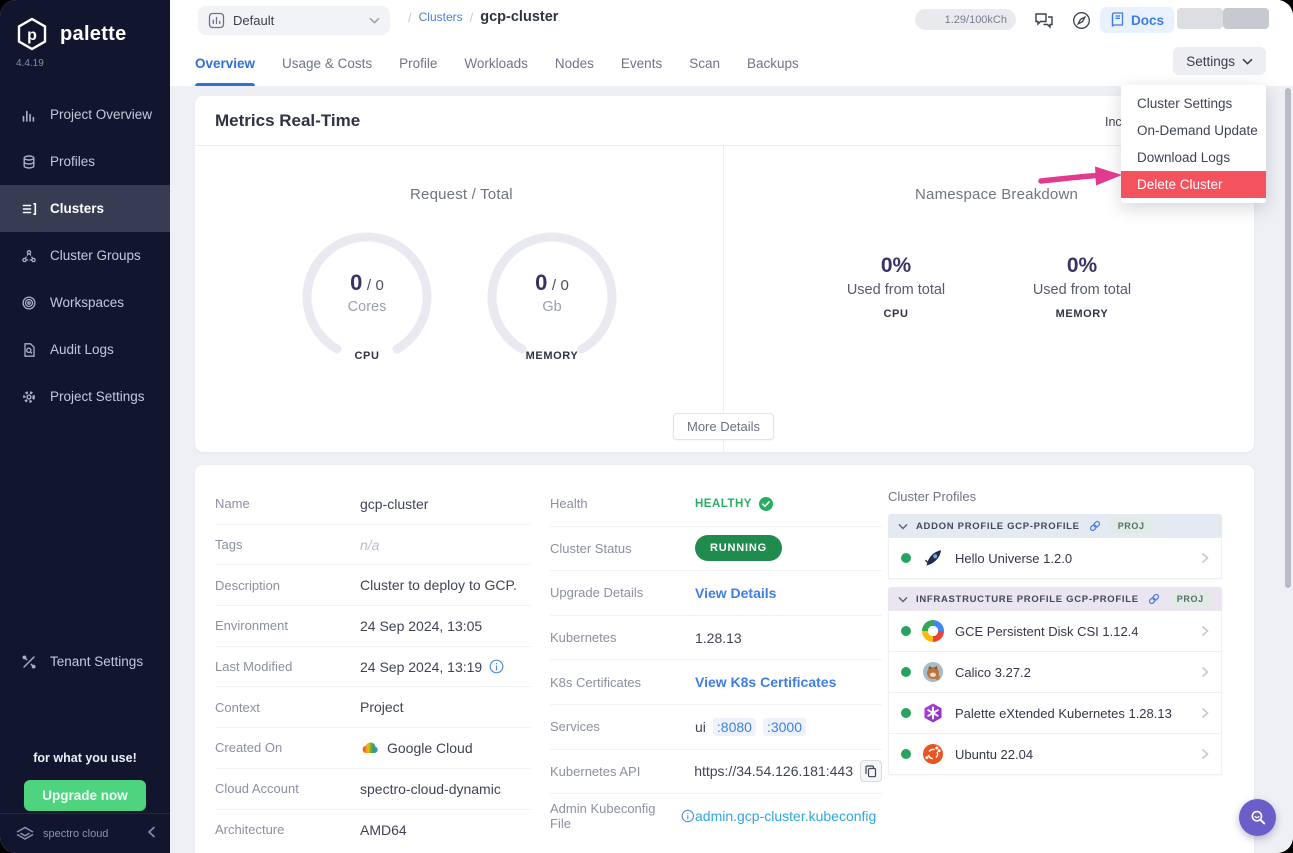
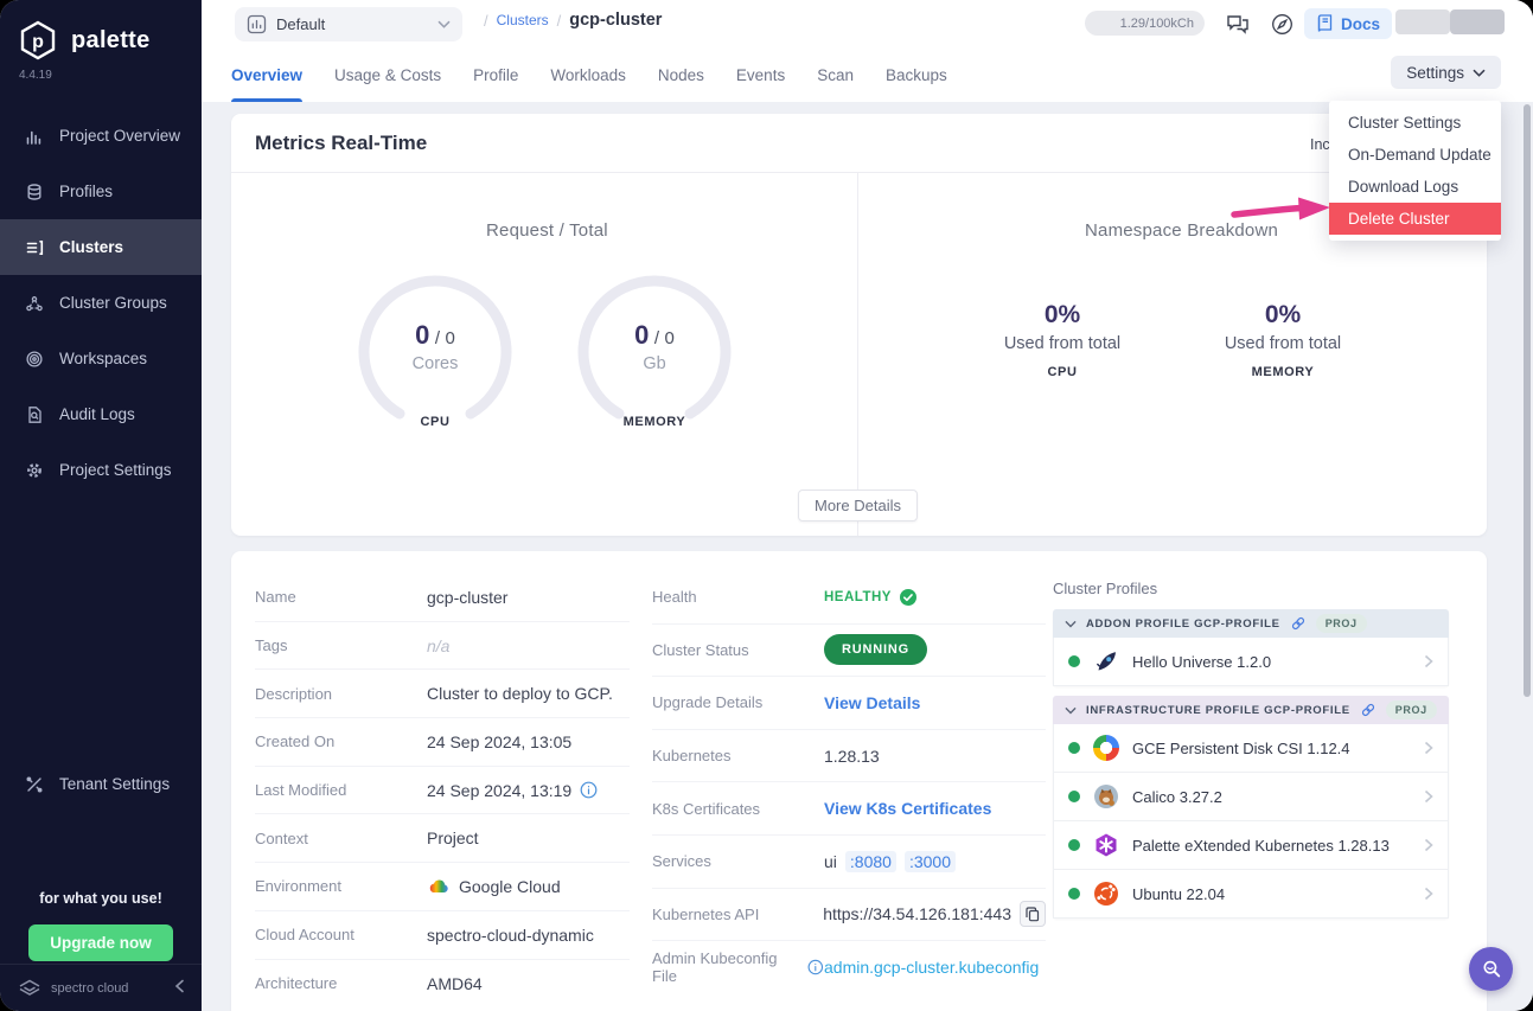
  p
  palette
  4.4.19
  Project Overview
  Profiles
  Clusters
  Cluster Groups
  Workspaces
  Audit Logs
  Project Settings
  Tenant Settings
  for what you use!
  Upgrade now
  spectro cloud
  Default
  /
  Clusters
  /
  gcp-cluster
  1.29/100kCh
  Docs
  Overview
  Usage & Costs
  Profile
  Workloads
  Nodes
  Events
  Scan
  Backups
  Settings
  Cluster Settings
  On-Demand Update
  Download Logs
  Delete Cluster
  Metrics Real-Time
  Inc
  Request / Total
  Namespace Breakdown
  0 / 0
  Cores
  CPU
  0 / 0
  Gb
  MEMORY
  0%
  Used from total
  CPU
  0%
  Used from total
  MEMORY
  More Details
  Name
  gcp-cluster
  Tags
  n/a
  Description
  Cluster to deploy to GCP.
- Environment
+ Created On
  24 Sep 2024, 13:05
  Last Modified
  24 Sep 2024, 13:19
  Context
  Project
- Created On
+ Environment
  Google Cloud
  Cloud Account
  spectro-cloud-dynamic
  Architecture
  AMD64
  Health
  HEALTHY
  Cluster Status
  RUNNING
  Upgrade Details
  View Details
  Kubernetes
  1.28.13
  K8s Certificates
  View K8s Certificates
  Services
  ui
  :8080
  :3000
  Kubernetes API
  https://34.54.126.181:443
  Admin Kubeconfig File
  admin.gcp-cluster.kubeconfig
  Cluster Profiles
  ADDON PROFILE GCP-PROFILE
  PROJ
  Hello Universe 1.2.0
  INFRASTRUCTURE PROFILE GCP-PROFILE
  PROJ
  GCE Persistent Disk CSI 1.12.4
  Calico 3.27.2
  Palette eXtended Kubernetes 1.28.13
  Ubuntu 22.04
